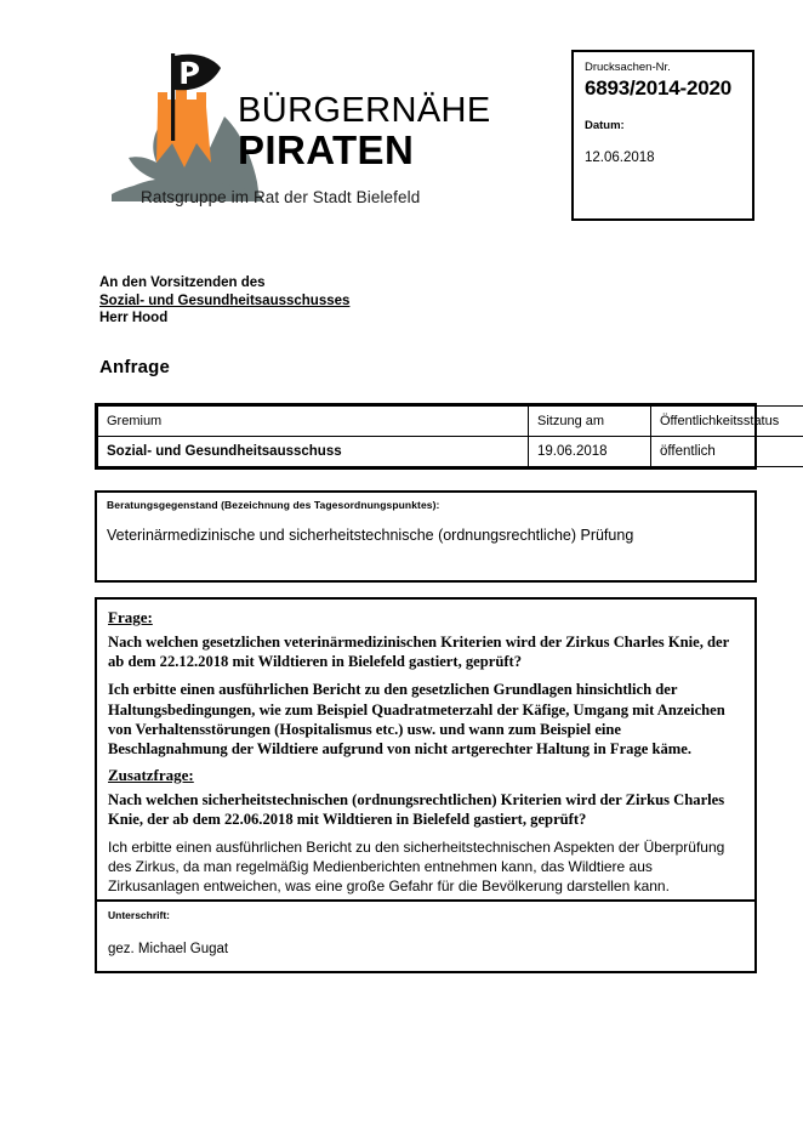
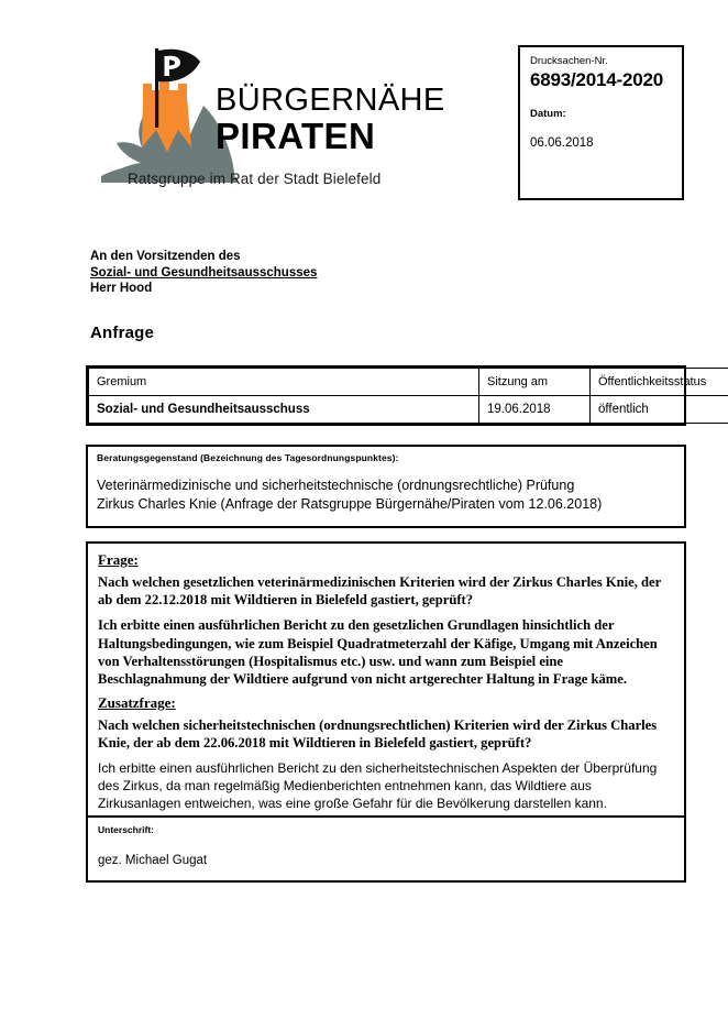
  BÜRGERNÄHE
  PIRATEN
  Ratsgruppe im Rat der Stadt Bielefeld
  Drucksachen-Nr.
  6893/2014-2020
  Datum:
- 12.06.2018
+ 06.06.2018
  An den Vorsitzenden des
  Sozial- und Gesundheitsausschusses
  Herr Hood
  Anfrage
  Gremium	Sitzung am	Öffentlichkeitsstatus
  Sozial- und Gesundheitsausschuss	19.06.2018	öffentlich
  Beratungsgegenstand (Bezeichnung des Tagesordnungspunktes):
  Veterinärmedizinische und sicherheitstechnische (ordnungsrechtliche) Prüfung
+ Zirkus Charles Knie (Anfrage der Ratsgruppe Bürgernähe/Piraten vom 12.06.2018)
  Frage:
  Nach welchen gesetzlichen veterinärmedizinischen Kriterien wird der Zirkus Charles Knie, der ab dem 22.12.2018 mit Wildtieren in Bielefeld gastiert, geprüft?
  Ich erbitte einen ausführlichen Bericht zu den gesetzlichen Grundlagen hinsichtlich der Haltungsbedingungen, wie zum Beispiel Quadratmeterzahl der Käfige, Umgang mit Anzeichen von Verhaltensstörungen (Hospitalismus etc.) usw. und wann zum Beispiel eine Beschlagnahmung der Wildtiere aufgrund von nicht artgerechter Haltung in Frage käme.
  Zusatzfrage:
  Nach welchen sicherheitstechnischen (ordnungsrechtlichen) Kriterien wird der Zirkus Charles Knie, der ab dem 22.06.2018 mit Wildtieren in Bielefeld gastiert, geprüft?
  Ich erbitte einen ausführlichen Bericht zu den sicherheitstechnischen Aspekten der Überprüfung des Zirkus, da man regelmäßig Medienberichten entnehmen kann, das Wildtiere aus Zirkusanlagen entweichen, was eine große Gefahr für die Bevölkerung darstellen kann.
  Unterschrift:
  gez. Michael Gugat
